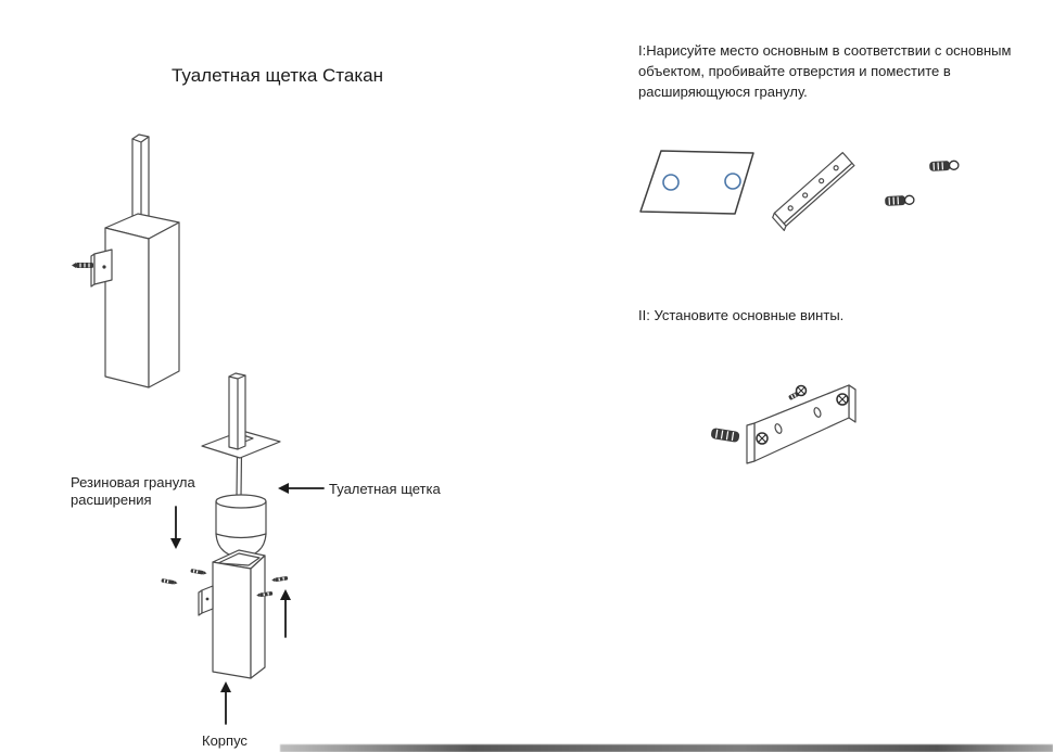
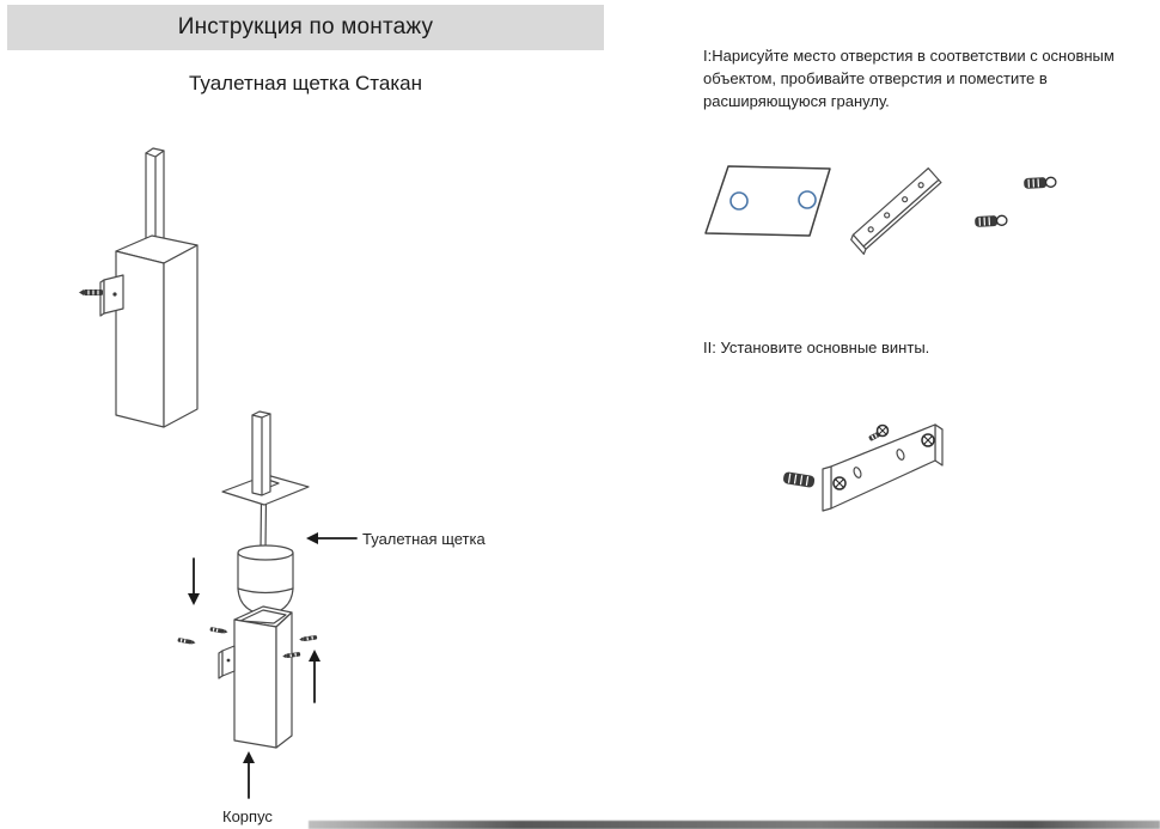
+ Инструкция по монтажу
  Туалетная щетка Стакан
- Резиновая гранула расширения
  Туалетная щетка
  Корпус
- I:Нарисуйте место основным в соответствии с основным объектом, пробивайте отверстия и поместите в расширяющуюся гранулу.
+ I:Нарисуйте место отверстия в соответствии с основным объектом, пробивайте отверстия и поместите в расширяющуюся гранулу.
  II: Установите основные винты.
